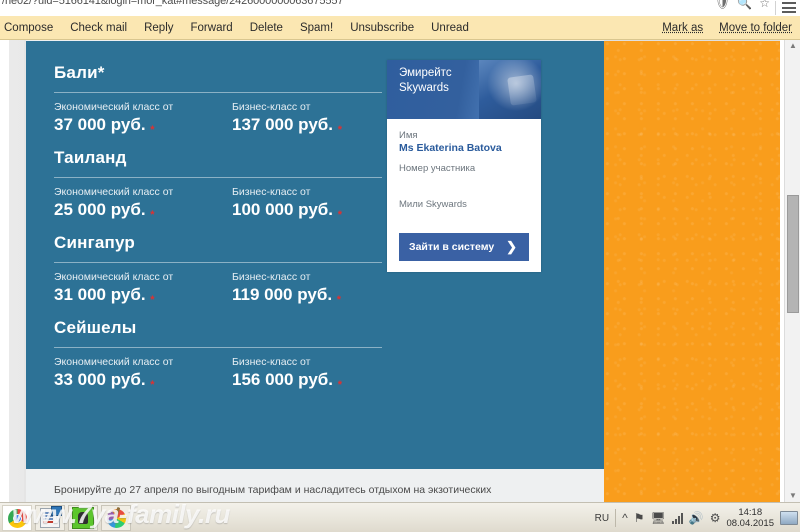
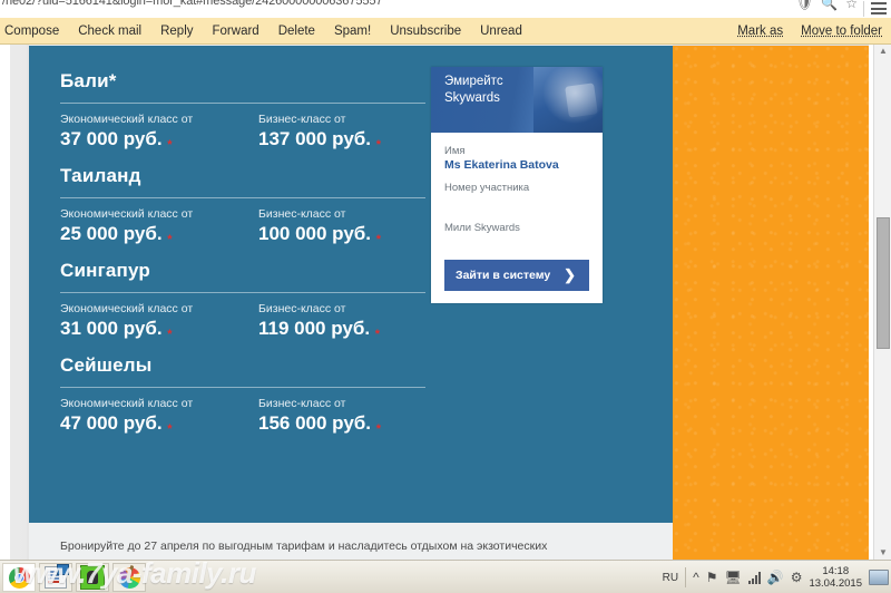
  /ne02/?uid=5166141&login=mor_kat#message/2426000000063675557
  🛡
  🔍
  ☆
  Compose
  Check mail
  Reply
  Forward
  Delete
  Spam!
  Unsubscribe
  Unread
  Mark as
  Move to folder
  Бали*
  Экономический класс от
  37 000 руб.
  *
  Бизнес-класс от
  137 000 руб.
  *
  Таиланд
  Экономический класс от
  25 000 руб.
  *
  Бизнес-класс от
  100 000 руб.
  *
  Сингапур
  Экономический класс от
  31 000 руб.
  *
  Бизнес-класс от
  119 000 руб.
  *
  Сейшелы
  Экономический класс от
- 33 000 руб.
+ 47 000 руб.
  *
  Бизнес-класс от
  156 000 руб.
  *
  Эмирейтс
  Skywards
  Имя
  Ms Ekaterina Batova
  Номер участника
  Мили Skywards
  Зайти в систему
  ❯
  Бронируйте до 27 апреля по выгодным тарифам и насладитесь отдыхом на экзотических
  ▲
  ▼
  RU
  ^
  ⚑
  🖥
  🔊
  ⚙
  14:18
- 08.04.2015
+ 13.04.2015
  www.7ya-family.ru
